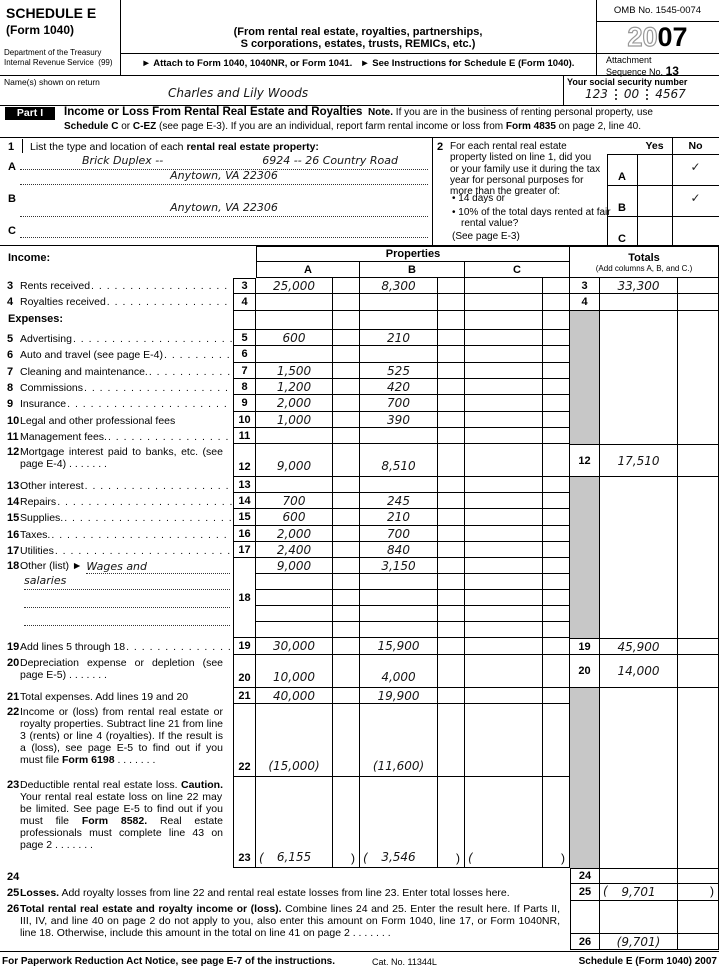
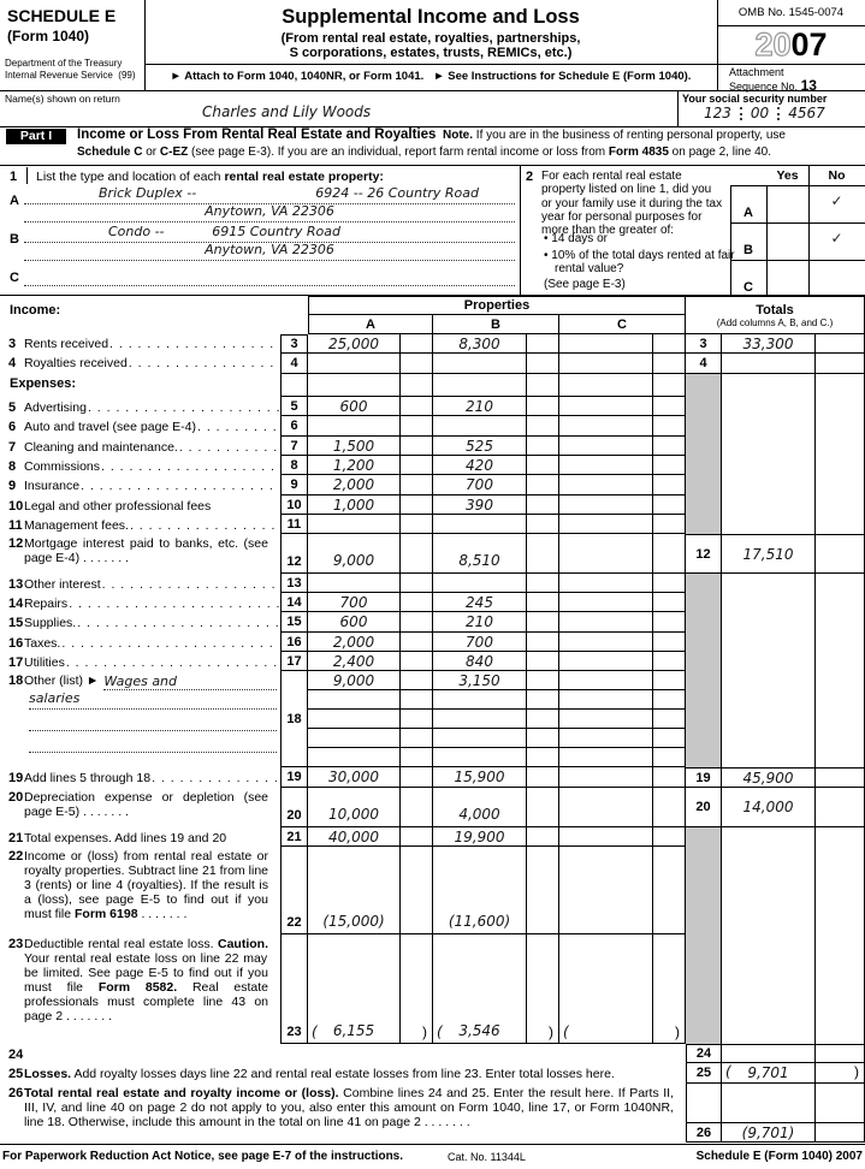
  SCHEDULE E
  (Form 1040)
  Department of the Treasury
  Internal Revenue Service (99)
+ Supplemental Income and Loss
  (From rental real estate, royalties, partnerships,
  S corporations, estates, trusts, REMICs, etc.)
  ► Attach to Form 1040, 1040NR, or Form 1041. ► See Instructions for Schedule E (Form 1040).
  OMB No. 1545-0074
  2007
  Attachment
  Sequence No. 13
  Name(s) shown on return
  Charles and Lily Woods
  Your social security number
  123 00 4567
  Part I
  Income or Loss From Rental Real Estate and Royalties Note. If you are in the business of renting personal property, use
  Schedule C or C-EZ (see page E-3). If you are an individual, report farm rental income or loss from Form 4835 on page 2, line 40.
  1
  List the type and location of each rental real estate property:
  A
  Brick Duplex --
  6924 -- 26 Country Road
  Anytown, VA 22306
  B
+ Condo --
+ 6915 Country Road
  Anytown, VA 22306
  C
  2
  For each rental real estate property listed on line 1, did you or your family use it during the tax year for personal purposes for more than the greater of:
  • 14 days or
  • 10% of the total days rented at far rental value?
  (See page E-3)
  Yes
  No
  A
  B
  C
  ✓
  ✓
  Income:
  Expenses:
  3
  Rents received
  4
  Royalties received
  5
  Advertising
  6
  Auto and travel (see page E-4)
  7
  Cleaning and maintenance.
  8
  Commissions
  9
  Insurance
  10
  Legal and other professional fees
  11
  Management fees.
  12
  Mortgage interest paid to banks, etc. (see page E-4) . . . . . . .
  13
  Other interest
  14
  Repairs
  15
  Supplies.
  16
  Taxes.
  17
  Utilities
  19
  Add lines 5 through 18
  20
  Depreciation expense or depletion (see page E-5) . . . . . . .
  21
  Total expenses. Add lines 19 and 20
  22
  Income or (loss) from rental real estate or royalty properties. Subtract line 21 from line 3 (rents) or line 4 (royalties). If the result is a (loss), see page E-5 to find out if you must file Form 6198 . . . . . . .
  23
  Deductible rental real estate loss. Caution. Your rental real estate loss on line 22 may be limited. See page E-5 to find out if you must file Form 8582. Real estate professionals must complete line 43 on page 2 . . . . . . .
  24
  25
- Losses. Add royalty losses from line 22 and rental real estate losses from line 23. Enter total losses here.
+ Losses. Add royalty losses days line 22 and rental real estate losses from line 23. Enter total losses here.
  26
  Total rental real estate and royalty income or (loss). Combine lines 24 and 25. Enter the result here. If Parts II, III, IV, and line 40 on page 2 do not apply to you, also enter this amount on Form 1040, line 17, or Form 1040NR, line 18. Otherwise, include this amount in the total on line 41 on page 2 . . . . . . .
  18
  Other (list) ►
  Wages and
  salaries
  Properties
  A
  B
  C
  Totals
  (Add columns A, B, and C.)
  3
  25,000
  8,300
  3
  33,300
  4
  4
  5
  600
  210
  6
  7
  1,500
  525
  8
  1,200
  420
  9
  2,000
  700
  10
  1,000
  390
  11
  12
  9,000
  8,510
  12
  17,510
  13
  14
  700
  245
  15
  600
  210
  16
  2,000
  700
  17
  2,400
  840
  18
  9,000
  3,150
  19
  30,000
  15,900
  19
  45,900
  20
  10,000
  4,000
  20
  14,000
  21
  40,000
  19,900
  22
  (15,000)
  (11,600)
  23
  6,155
  3,546
  24
  25
  9,701
  26
  (9,701)
  For Paperwork Reduction Act Notice, see page E-7 of the instructions.
  Cat. No. 11344L
  Schedule E (Form 1040) 2007
